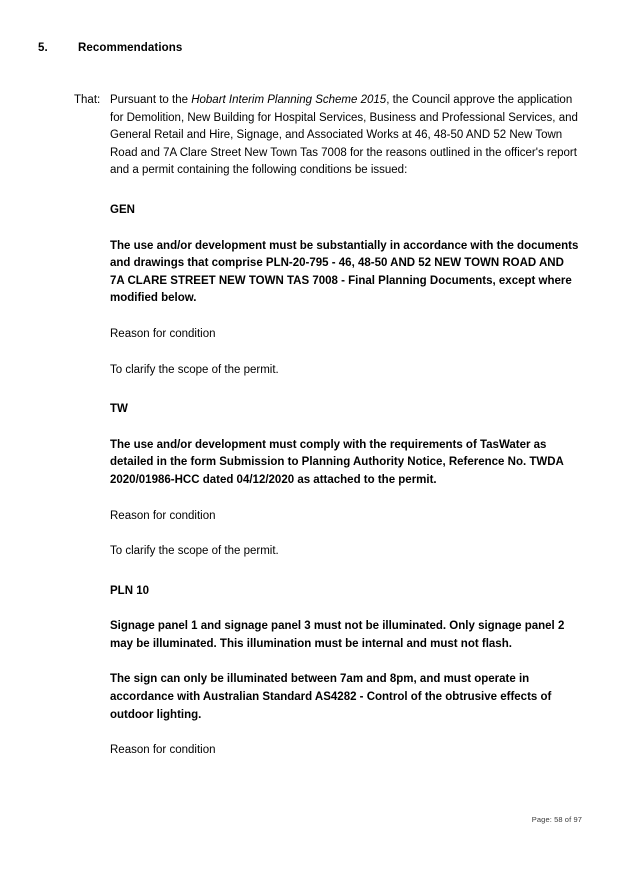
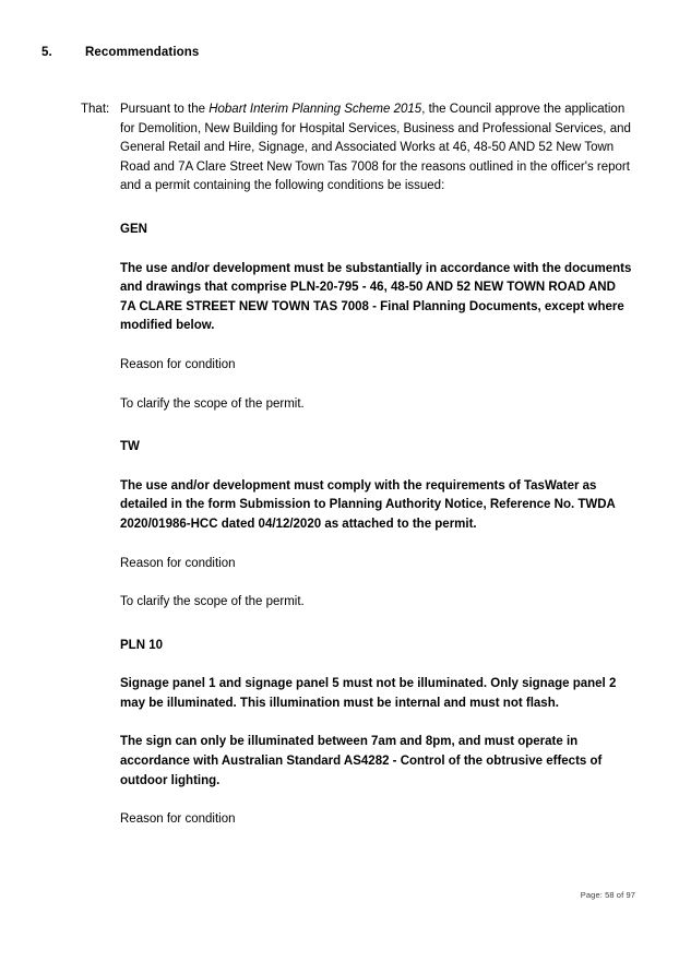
  5.
  Recommendations
  That:
  Pursuant to the Hobart Interim Planning Scheme 2015, the Council approve the application for Demolition, New Building for Hospital Services, Business and Professional Services, and General Retail and Hire, Signage, and Associated Works at 46, 48-50 AND 52 New Town Road and 7A Clare Street New Town Tas 7008 for the reasons outlined in the officer's report and a permit containing the following conditions be issued:
  GEN
  The use and/or development must be substantially in accordance with the documents and drawings that comprise PLN-20-795 - 46, 48-50 AND 52 NEW TOWN ROAD AND 7A CLARE STREET NEW TOWN TAS 7008 - Final Planning Documents, except where modified below.
  Reason for condition
  To clarify the scope of the permit.
  TW
  The use and/or development must comply with the requirements of TasWater as detailed in the form Submission to Planning Authority Notice, Reference No. TWDA 2020/01986-HCC dated 04/12/2020 as attached to the permit.
  Reason for condition
  To clarify the scope of the permit.
  PLN 10
- Signage panel 1 and signage panel 3 must not be illuminated. Only signage panel 2 may be illuminated. This illumination must be internal and must not flash.
+ Signage panel 1 and signage panel 5 must not be illuminated. Only signage panel 2 may be illuminated. This illumination must be internal and must not flash.
  The sign can only be illuminated between 7am and 8pm, and must operate in accordance with Australian Standard AS4282 - Control of the obtrusive effects of outdoor lighting.
  Reason for condition
  Page: 58 of 97
